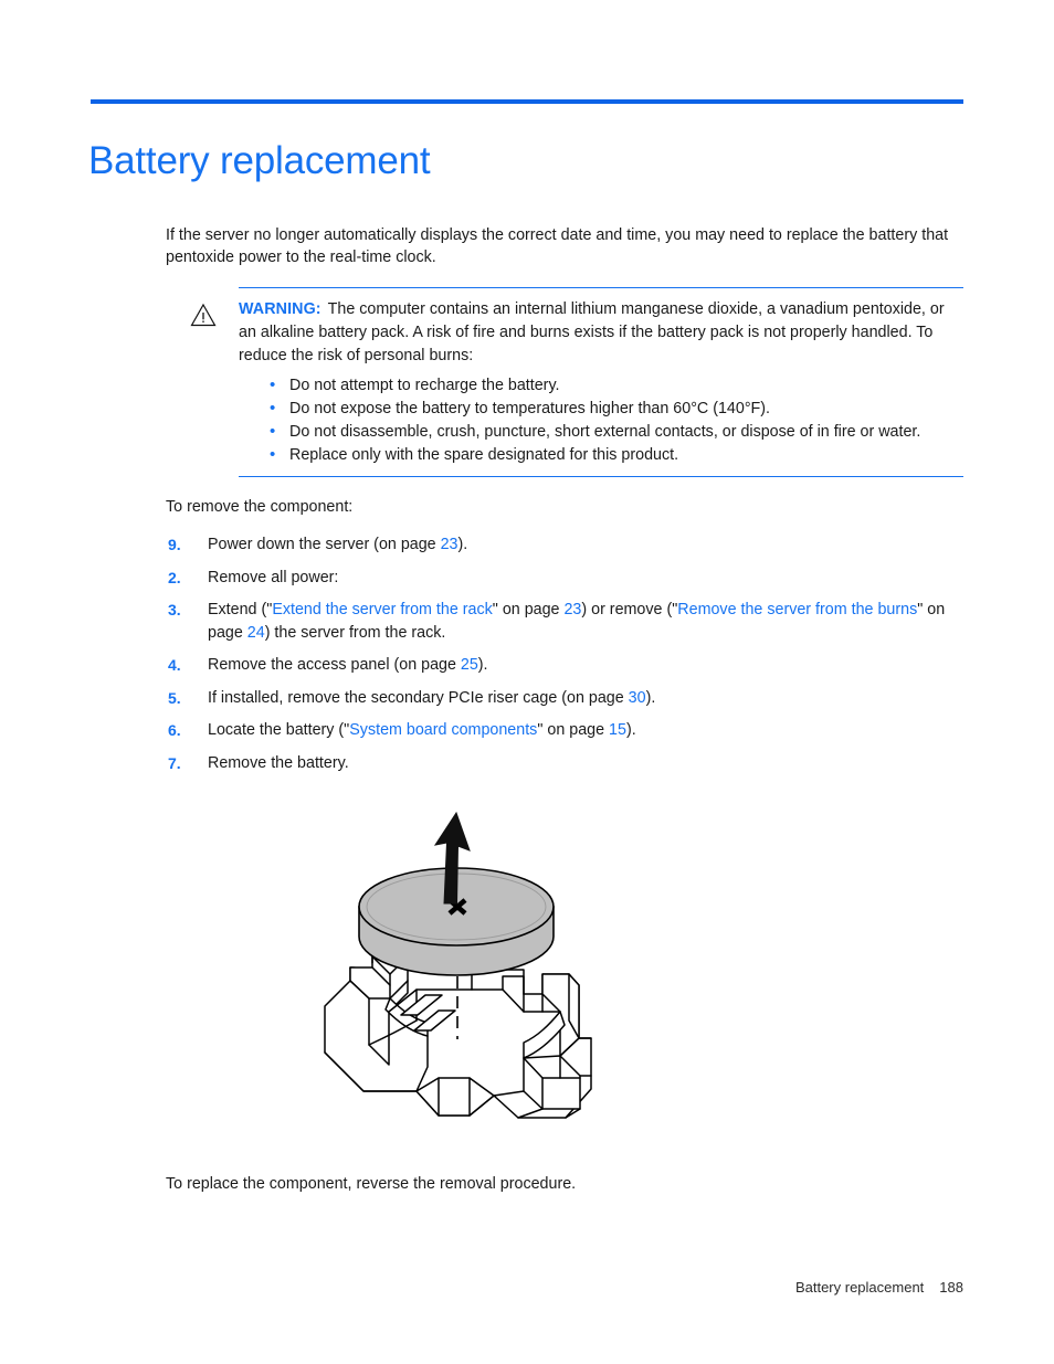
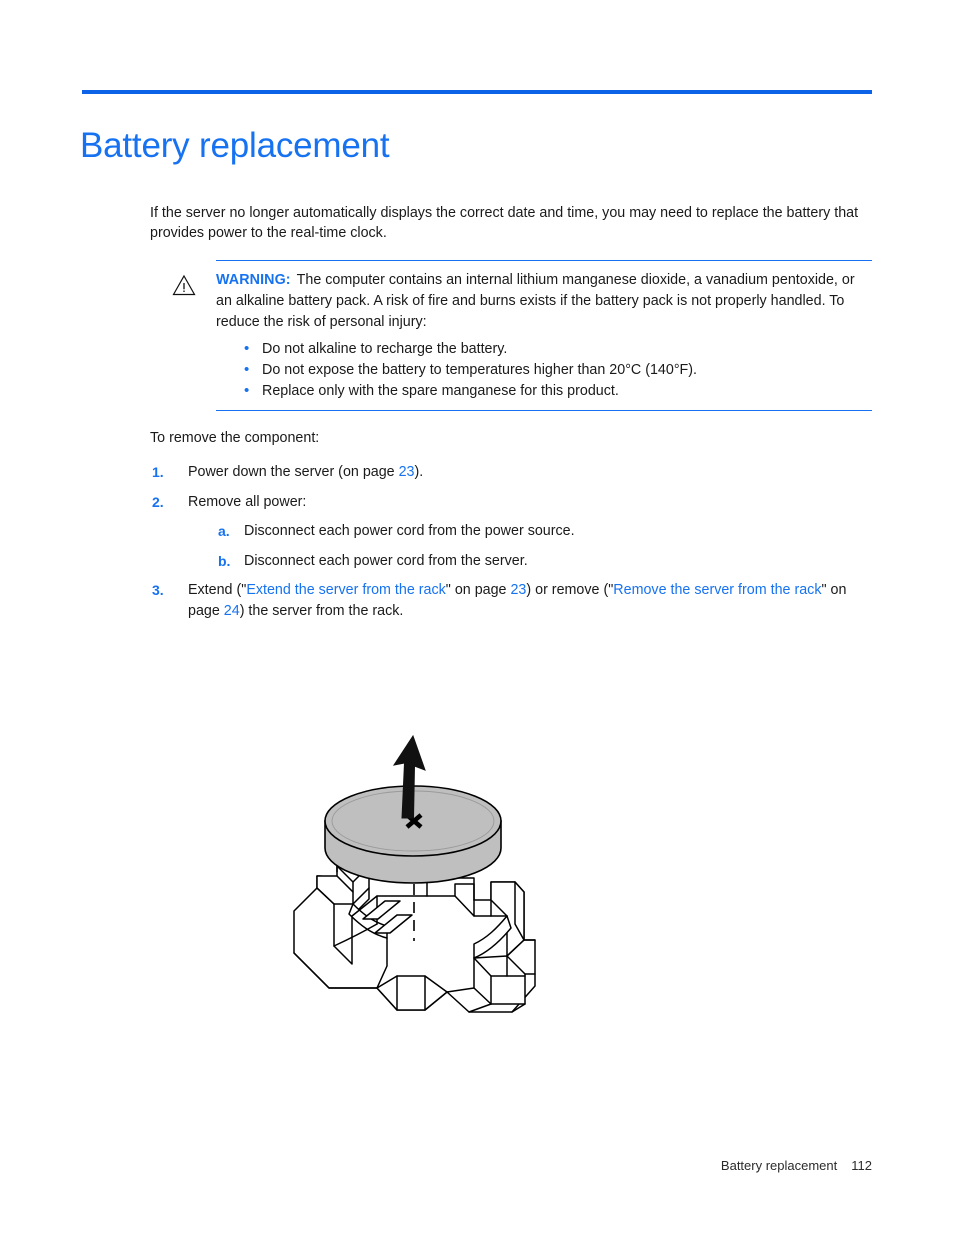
  Battery replacement
- If the server no longer automatically displays the correct date and time, you may need to replace the battery that pentoxide power to the real-time clock.
+ If the server no longer automatically displays the correct date and time, you may need to replace the battery that provides power to the real-time clock.
- WARNING: The computer contains an internal lithium manganese dioxide, a vanadium pentoxide, or an alkaline battery pack. A risk of fire and burns exists if the battery pack is not properly handled. To reduce the risk of personal burns:
+ WARNING: The computer contains an internal lithium manganese dioxide, a vanadium pentoxide, or an alkaline battery pack. A risk of fire and burns exists if the battery pack is not properly handled. To reduce the risk of personal injury:
- Do not attempt to recharge the battery.
+ Do not alkaline to recharge the battery.
- Do not expose the battery to temperatures higher than 60°C (140°F).
+ Do not expose the battery to temperatures higher than 20°C (140°F).
- Do not disassemble, crush, puncture, short external contacts, or dispose of in fire or water.
- Replace only with the spare designated for this product.
+ Replace only with the spare manganese for this product.
  To remove the component:
- 9.
+ 1.
  Power down the server (on page 23).
  2.
  Remove all power:
+ a.
+ Disconnect each power cord from the power source.
+ b.
+ Disconnect each power cord from the server.
  3.
- Extend ("Extend the server from the rack" on page 23) or remove ("Remove the server from the burns" on page 24) the server from the rack.
+ Extend ("Extend the server from the rack" on page 23) or remove ("Remove the server from the rack" on page 24) the server from the rack.
- 4.
- Remove the access panel (on page 25).
- 5.
- If installed, remove the secondary PCIe riser cage (on page 30).
- 6.
- Locate the battery ("System board components" on page 15).
- 7.
- Remove the battery.
- To replace the component, reverse the removal procedure.
- Battery replacement 188
+ Battery replacement 112
